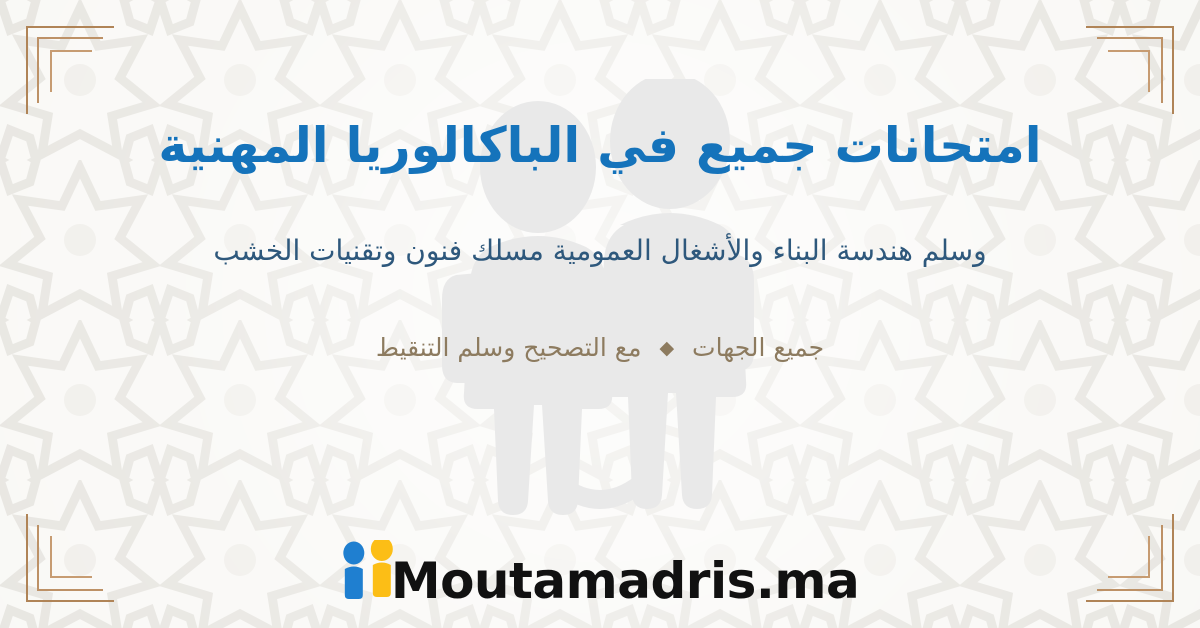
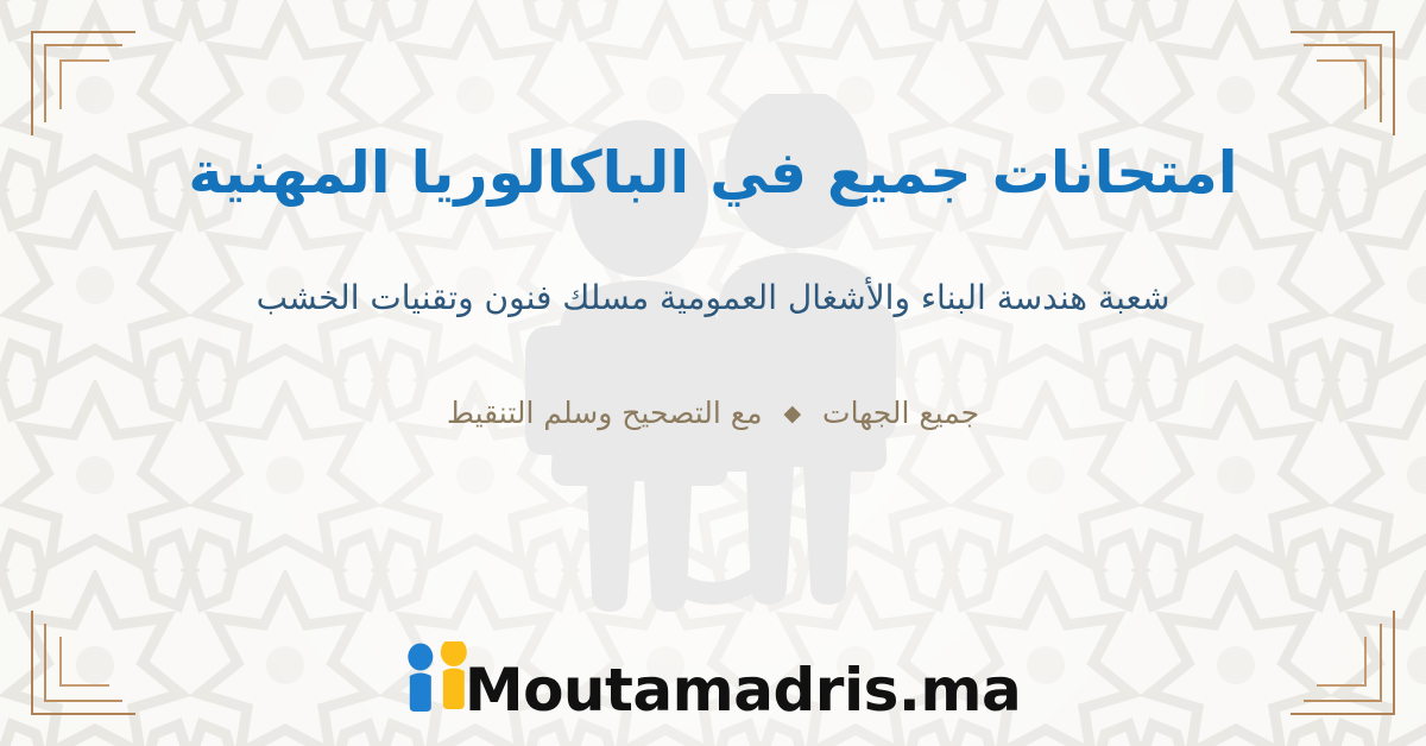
  امتحانات جميع في الباكالوريا المهنية
- وسلم هندسة البناء والأشغال العمومية مسلك فنون وتقنيات الخشب
+ شعبة هندسة البناء والأشغال العمومية مسلك فنون وتقنيات الخشب
  جميع الجهات ◆ مع التصحيح وسلم التنقيط
  Moutamadris.ma
